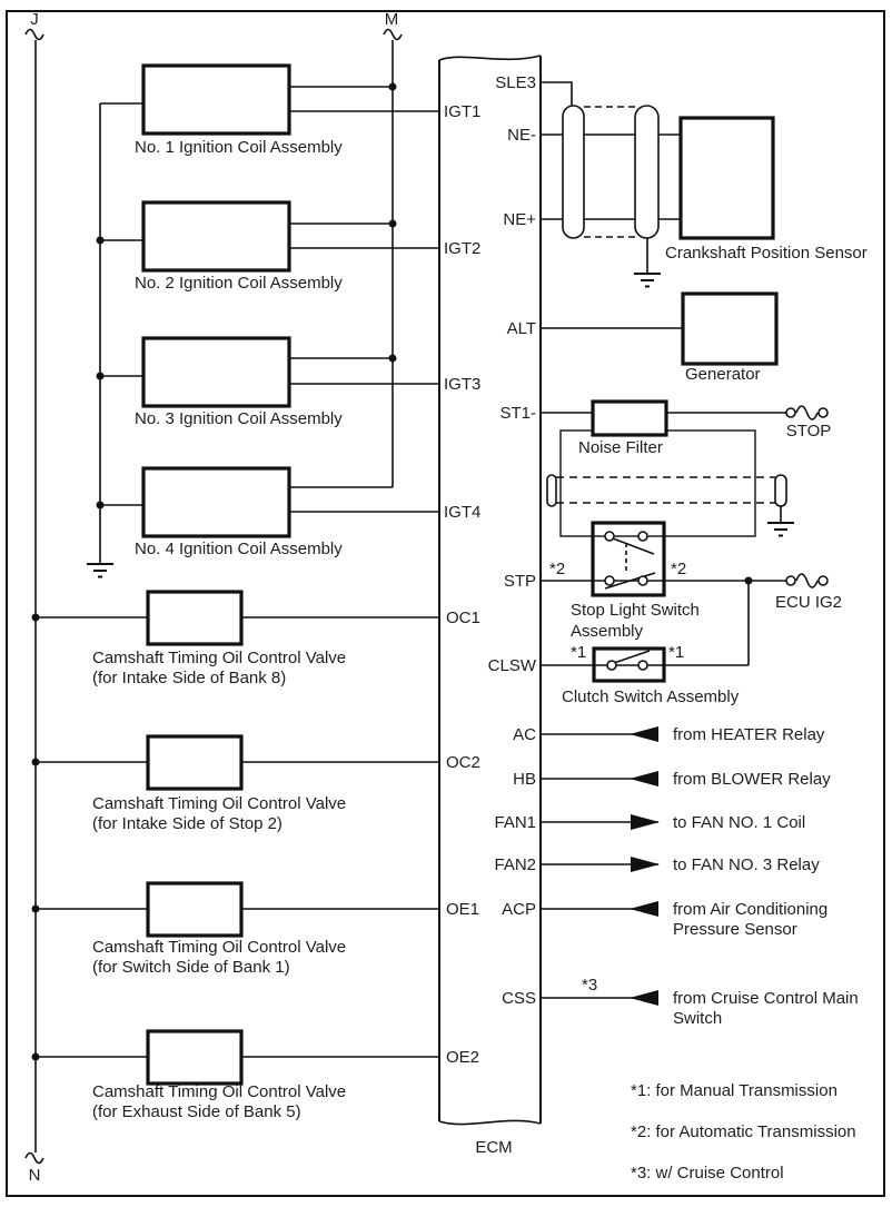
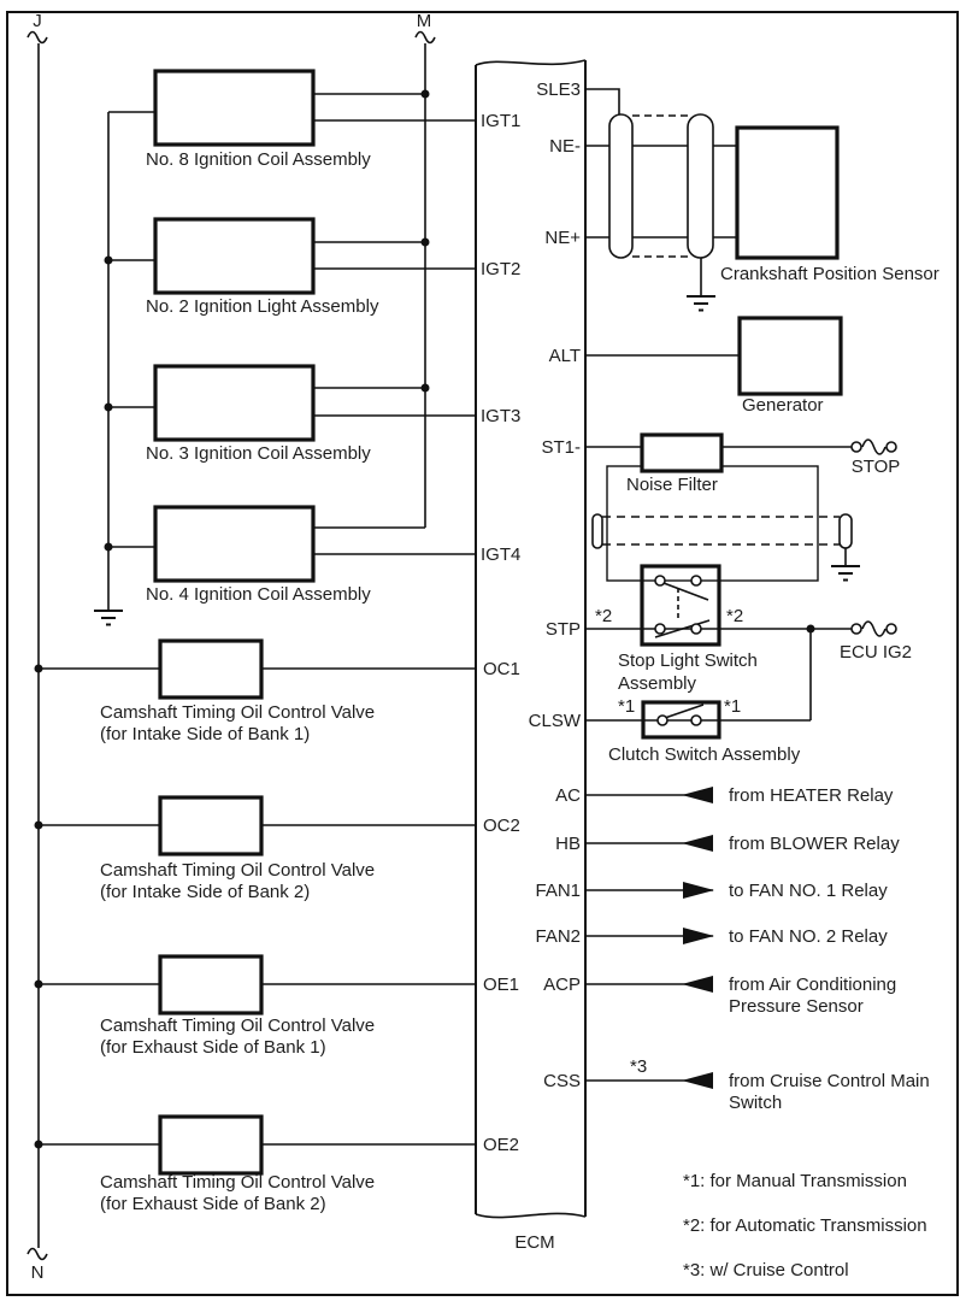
  J
  N
  M
  ECM
  SLE3
  NE-
  NE+
  ALT
  ST1-
  STP
  CLSW
  AC
  HB
  FAN1
  FAN2
  ACP
  CSS
  IGT1
  IGT2
  IGT3
  IGT4
  OC1
  OC2
  OE1
  OE2
- No. 1 Ignition Coil Assembly
+ No. 8 Ignition Coil Assembly
- No. 2 Ignition Coil Assembly
+ No. 2 Ignition Light Assembly
  No. 3 Ignition Coil Assembly
  No. 4 Ignition Coil Assembly
  Camshaft Timing Oil Control Valve
- (for Intake Side of Bank 8)
+ (for Intake Side of Bank 1)
  Camshaft Timing Oil Control Valve
- (for Intake Side of Stop 2)
+ (for Intake Side of Bank 2)
  Camshaft Timing Oil Control Valve
- (for Switch Side of Bank 1)
+ (for Exhaust Side of Bank 1)
  Camshaft Timing Oil Control Valve
- (for Exhaust Side of Bank 5)
+ (for Exhaust Side of Bank 2)
  Crankshaft Position Sensor
  Generator
  Noise Filter
  STOP
  ECU IG2
  Stop Light Switch
  Assembly
  Clutch Switch Assembly
  *2
  *2
  *1
  *1
  from HEATER Relay
  from BLOWER Relay
- to FAN NO. 1 Coil
+ to FAN NO. 1 Relay
- to FAN NO. 3 Relay
+ to FAN NO. 2 Relay
  from Air Conditioning
  Pressure Sensor
  *3
  from Cruise Control Main
  Switch
  *1: for Manual Transmission
  *2: for Automatic Transmission
  *3: w/ Cruise Control
